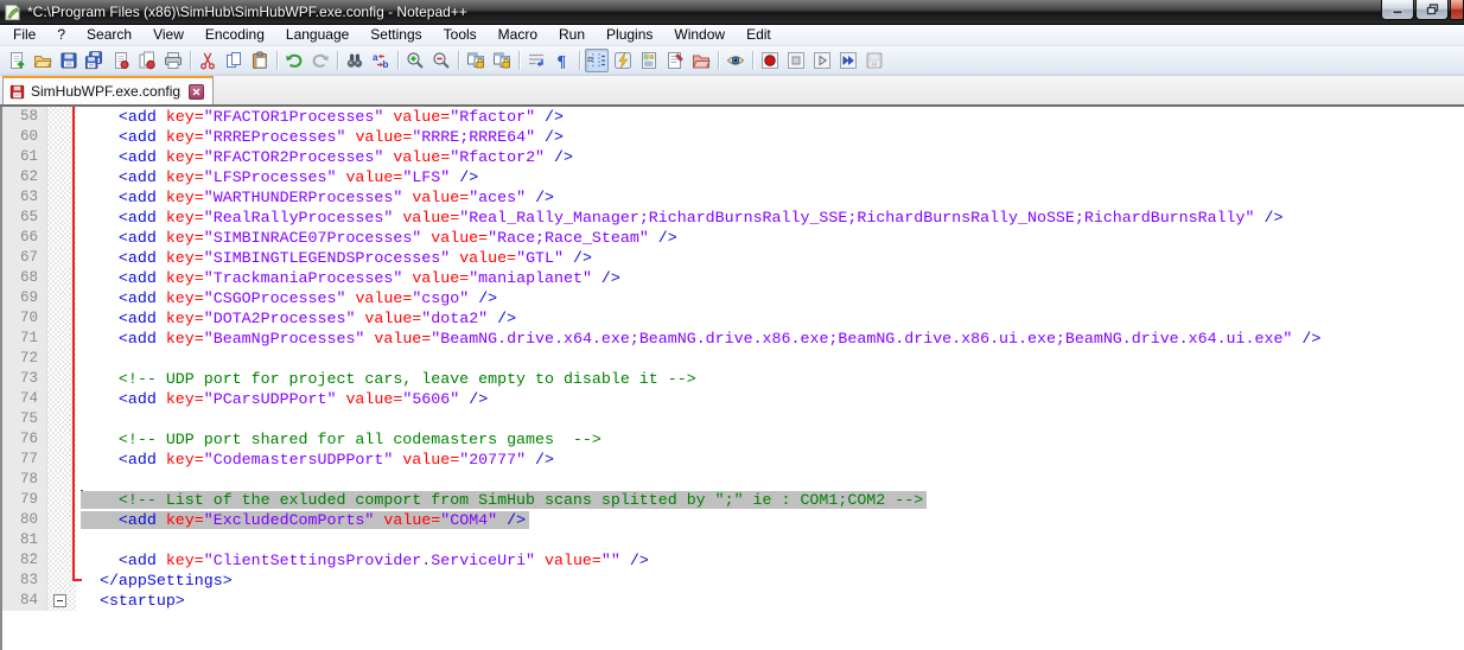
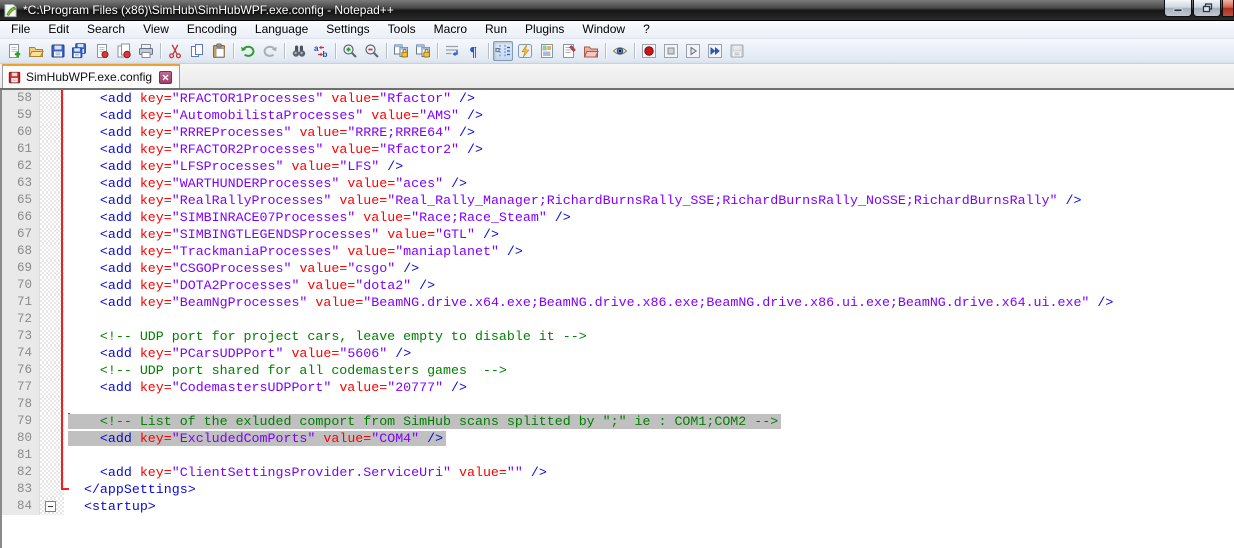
  *C:\Program Files (x86)\SimHub\SimHubWPF.exe.config - Notepad++
  File
- ?
+ Edit
  Search
  View
  Encoding
  Language
  Settings
  Tools
  Macro
  Run
  Plugins
  Window
- Edit
+ ?
  a
  b
  ¶
  SimHubWPF.exe.config
  58
  <add key="RFACTOR1Processes" value="Rfactor" />
+ 59
+ <add key="AutomobilistaProcesses" value="AMS" />
  60
  <add key="RRREProcesses" value="RRRE;RRRE64" />
  61
  <add key="RFACTOR2Processes" value="Rfactor2" />
  62
  <add key="LFSProcesses" value="LFS" />
  63
  <add key="WARTHUNDERProcesses" value="aces" />
  65
  <add key="RealRallyProcesses" value="Real_Rally_Manager;RichardBurnsRally_SSE;RichardBurnsRally_NoSSE;RichardBurnsRally" />
  66
  <add key="SIMBINRACE07Processes" value="Race;Race_Steam" />
  67
  <add key="SIMBINGTLEGENDSProcesses" value="GTL" />
  68
  <add key="TrackmaniaProcesses" value="maniaplanet" />
  69
  <add key="CSGOProcesses" value="csgo" />
  70
  <add key="DOTA2Processes" value="dota2" />
  71
  <add key="BeamNgProcesses" value="BeamNG.drive.x64.exe;BeamNG.drive.x86.exe;BeamNG.drive.x86.ui.exe;BeamNG.drive.x64.ui.exe" />
  72
  73
  <!-- UDP port for project cars, leave empty to disable it -->
  74
  <add key="PCarsUDPPort" value="5606" />
- 75
  76
  <!-- UDP port shared for all codemasters games -->
  77
  <add key="CodemastersUDPPort" value="20777" />
  78
  79
  <!-- List of the exluded comport from SimHub scans splitted by ";" ie : COM1;COM2 -->
  80
  <add key="ExcludedComPorts" value="COM4" />
  81
  82
  <add key="ClientSettingsProvider.ServiceUri" value="" />
  83
  </appSettings>
  84
  <startup>
